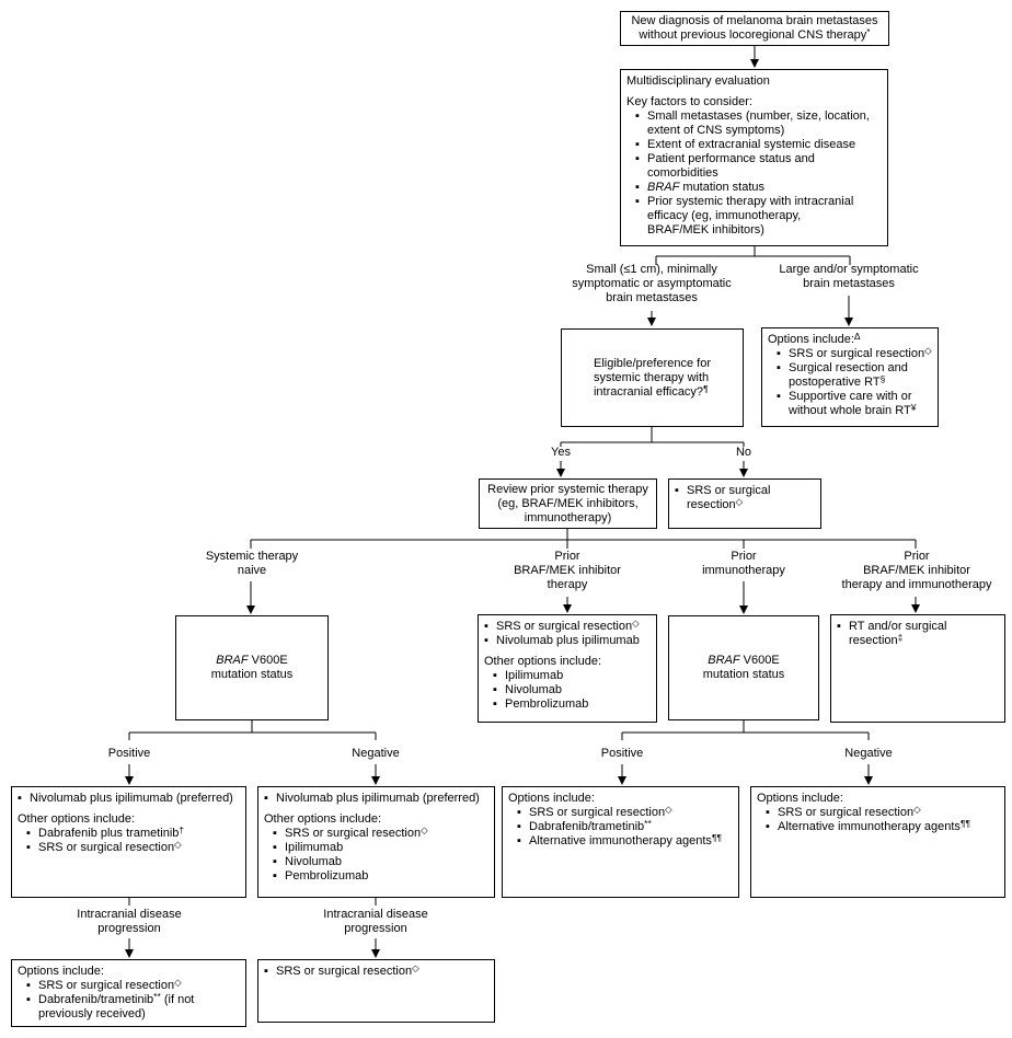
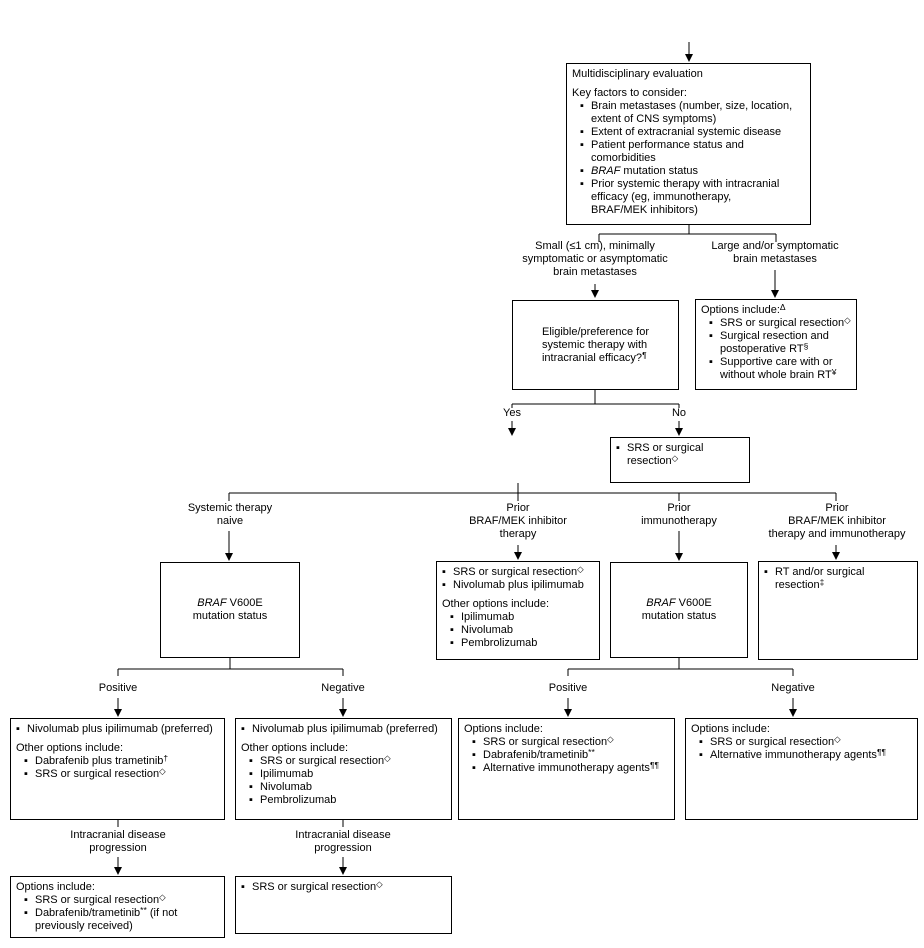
- New diagnosis of melanoma brain metastases
- without previous locoregional CNS therapy*
  Multidisciplinary evaluation
  Key factors to consider:
  ▪
- Small metastases (number, size, location,
+ Brain metastases (number, size, location,
  extent of CNS symptoms)
  ▪
  Extent of extracranial systemic disease
  ▪
  Patient performance status and
  comorbidities
  ▪
  BRAF mutation status
  ▪
  Prior systemic therapy with intracranial
  efficacy (eg, immunotherapy,
  BRAF/MEK inhibitors)
  Small (≤1 cm), minimally
  symptomatic or asymptomatic
  brain metastases
  Large and/or symptomatic
  brain metastases
  Eligible/preference for
  systemic therapy with
  intracranial efficacy?¶
  Options include:Δ
  ▪
  SRS or surgical resection◇
  ▪
  Surgical resection and
  postoperative RT§
  ▪
  Supportive care with or
  without whole brain RT¥
  Yes
  No
- Review prior systemic therapy
- (eg, BRAF/MEK inhibitors,
- immunotherapy)
  ▪
  SRS or surgical
  resection◇
  Systemic therapy
  naive
  Prior
  BRAF/MEK inhibitor
  therapy
  Prior
  immunotherapy
  Prior
  BRAF/MEK inhibitor
  therapy and immunotherapy
  BRAF V600E
  mutation status
  ▪
  SRS or surgical resection◇
  ▪
  Nivolumab plus ipilimumab
  Other options include:
  ▪
  Ipilimumab
  ▪
  Nivolumab
  ▪
  Pembrolizumab
  BRAF V600E
  mutation status
  ▪
  RT and/or surgical
  resection‡
  Positive
  Negative
  Positive
  Negative
  ▪
  Nivolumab plus ipilimumab (preferred)
  Other options include:
  ▪
  Dabrafenib plus trametinib†
  ▪
  SRS or surgical resection◇
  ▪
  Nivolumab plus ipilimumab (preferred)
  Other options include:
  ▪
  SRS or surgical resection◇
  ▪
  Ipilimumab
  ▪
  Nivolumab
  ▪
  Pembrolizumab
  Options include:
  ▪
  SRS or surgical resection◇
  ▪
  Dabrafenib/trametinib**
  ▪
  Alternative immunotherapy agents¶¶
  Options include:
  ▪
  SRS or surgical resection◇
  ▪
  Alternative immunotherapy agents¶¶
  Intracranial disease
  progression
  Intracranial disease
  progression
  Options include:
  ▪
  SRS or surgical resection◇
  ▪
  Dabrafenib/trametinib** (if not
  previously received)
  ▪
  SRS or surgical resection◇
